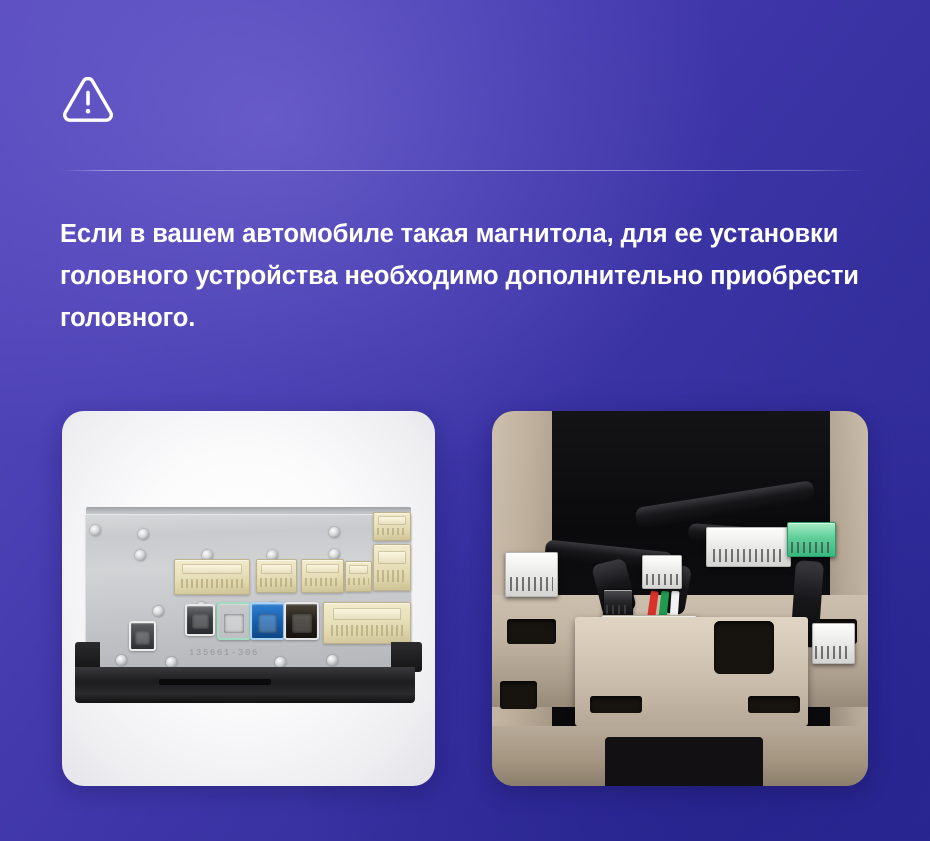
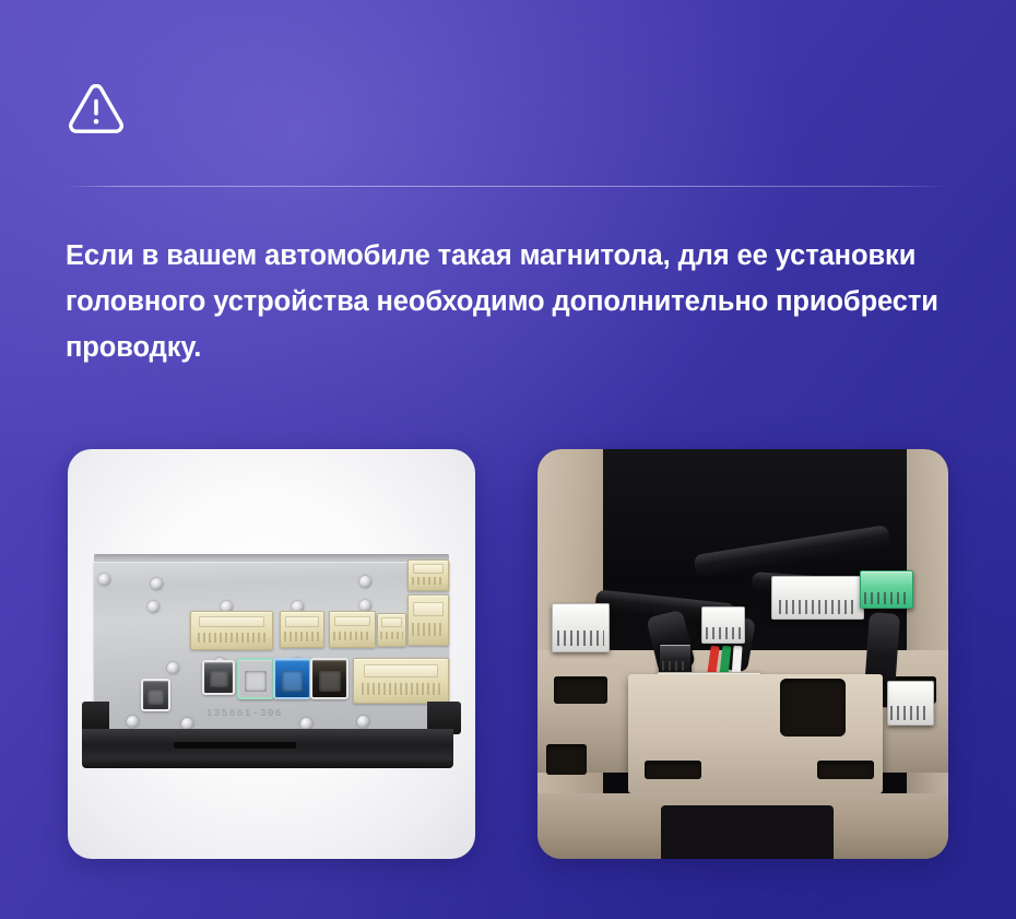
- Если в вашем автомобиле такая магнитола, для ее установки головного устройства необходимо дополнительно приобрести головного.
+ Если в вашем автомобиле такая магнитола, для ее установки головного устройства необходимо дополнительно приобрести проводку.
  135661-306
